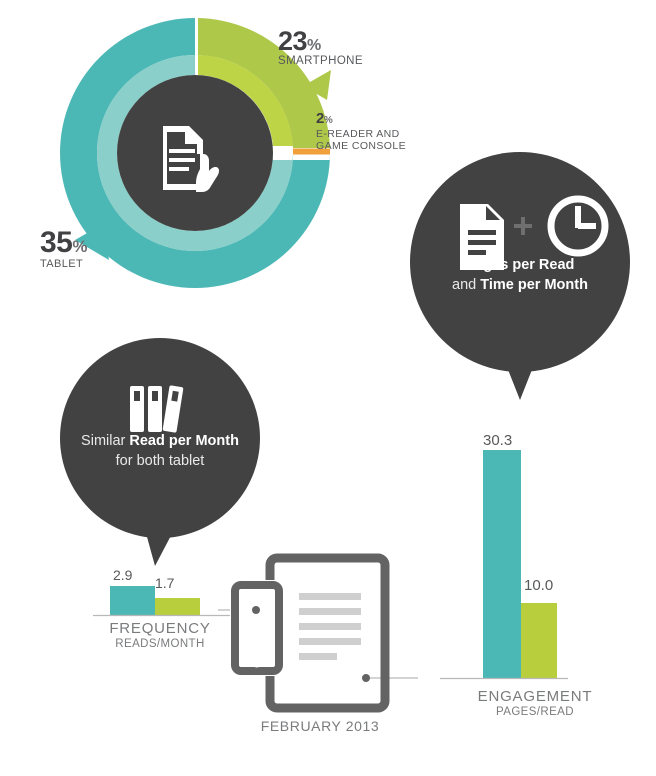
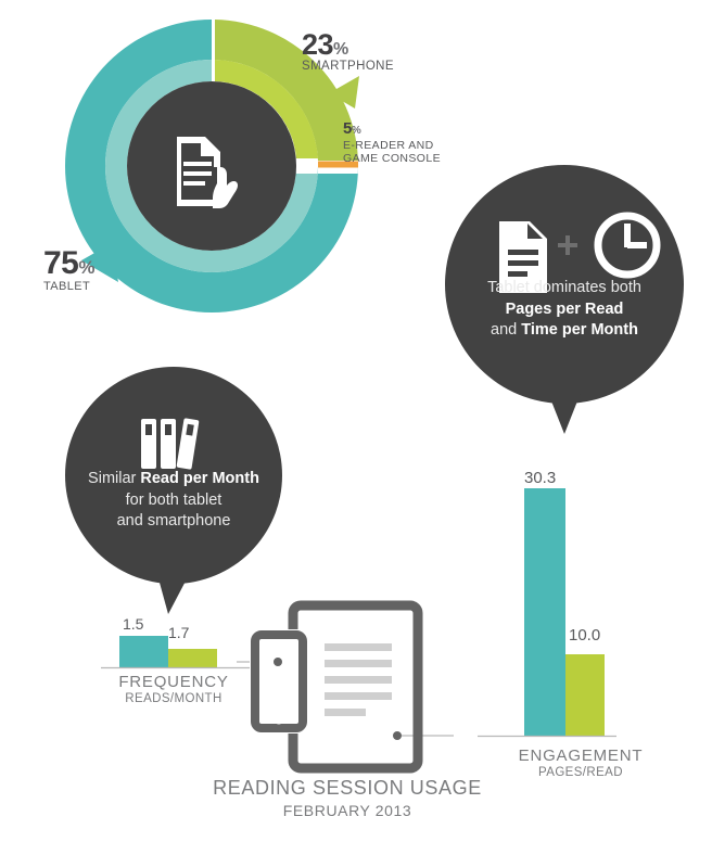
  23%
  SMARTPHONE
- 2%
+ 5%
  E-READER AND
  GAME CONSOLE
- 35%
+ 75%
  TABLET
+ Tablet dominates both
  Pages per Read
  and Time per Month
  Similar Read per Month
  for both tablet
+ and smartphone
- 2.9
+ 1.5
  1.7
  FREQUENCY
  READS/MONTH
  30.3
  10.0
  ENGAGEMENT
  PAGES/READ
+ READING SESSION USAGE
  FEBRUARY 2013
